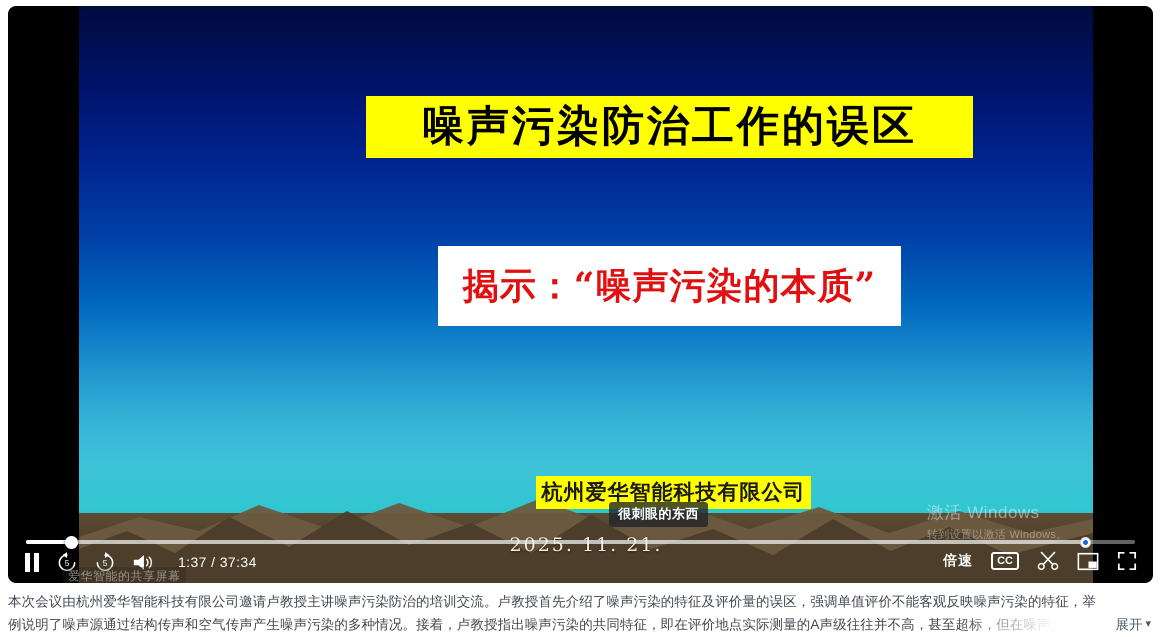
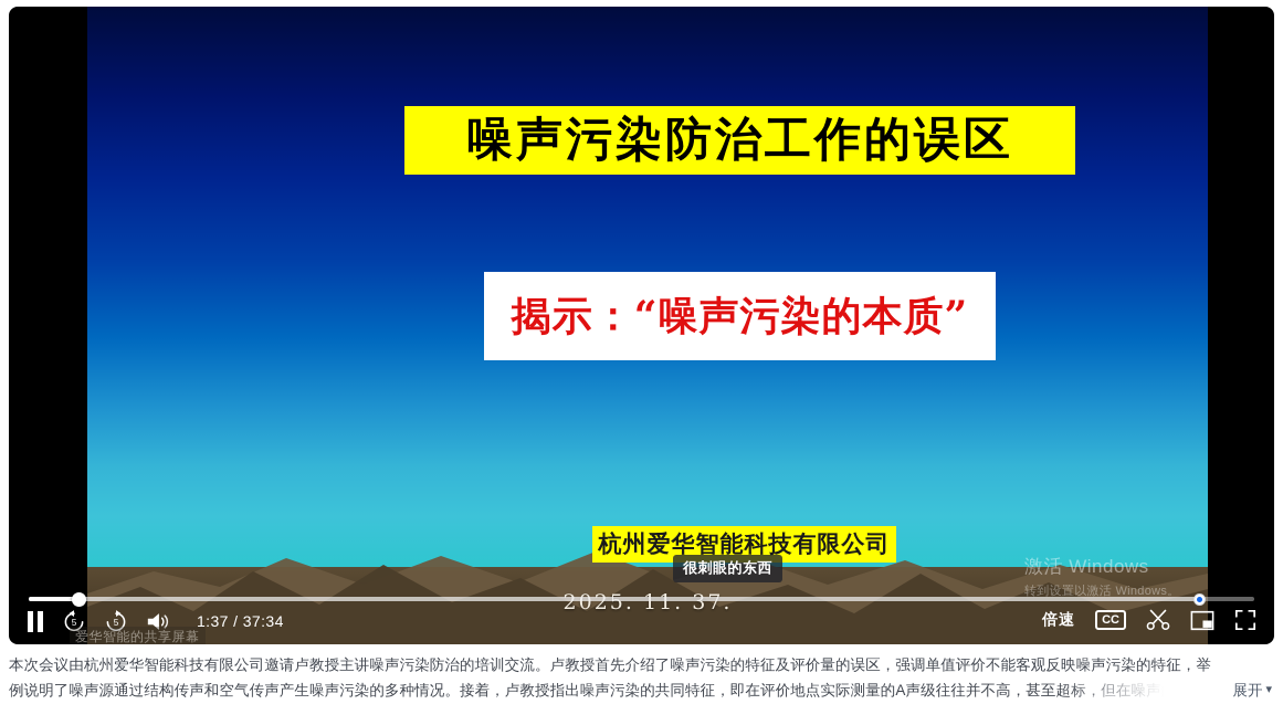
  噪声污染防治工作的误区
  揭示：“噪声污染的本质”
  杭州爱华智能科技有限公司
- 2025. 11. 21.
+ 2025. 11. 37.
  很刺眼的东西
  激活 Windows
  转到设置以激活 Windows。
  5
  5
  1:37 / 37:34
  倍速
  CC
  爱华智能的共享屏幕
  本次会议由杭州爱华智能科技有限公司邀请卢教授主讲噪声污染防治的培训交流。卢教授首先介绍了噪声污染的特征及评价量的误区，强调单值评价不能客观反映噪声污染的特征，举例说明了噪声源通过结构传声和空气传声产生噪声污染的多种情况。接着，卢教授指出噪声污染的共同特征，即在评价地点实际测量的A声级往往并不高，甚至
  展开
  ▾
